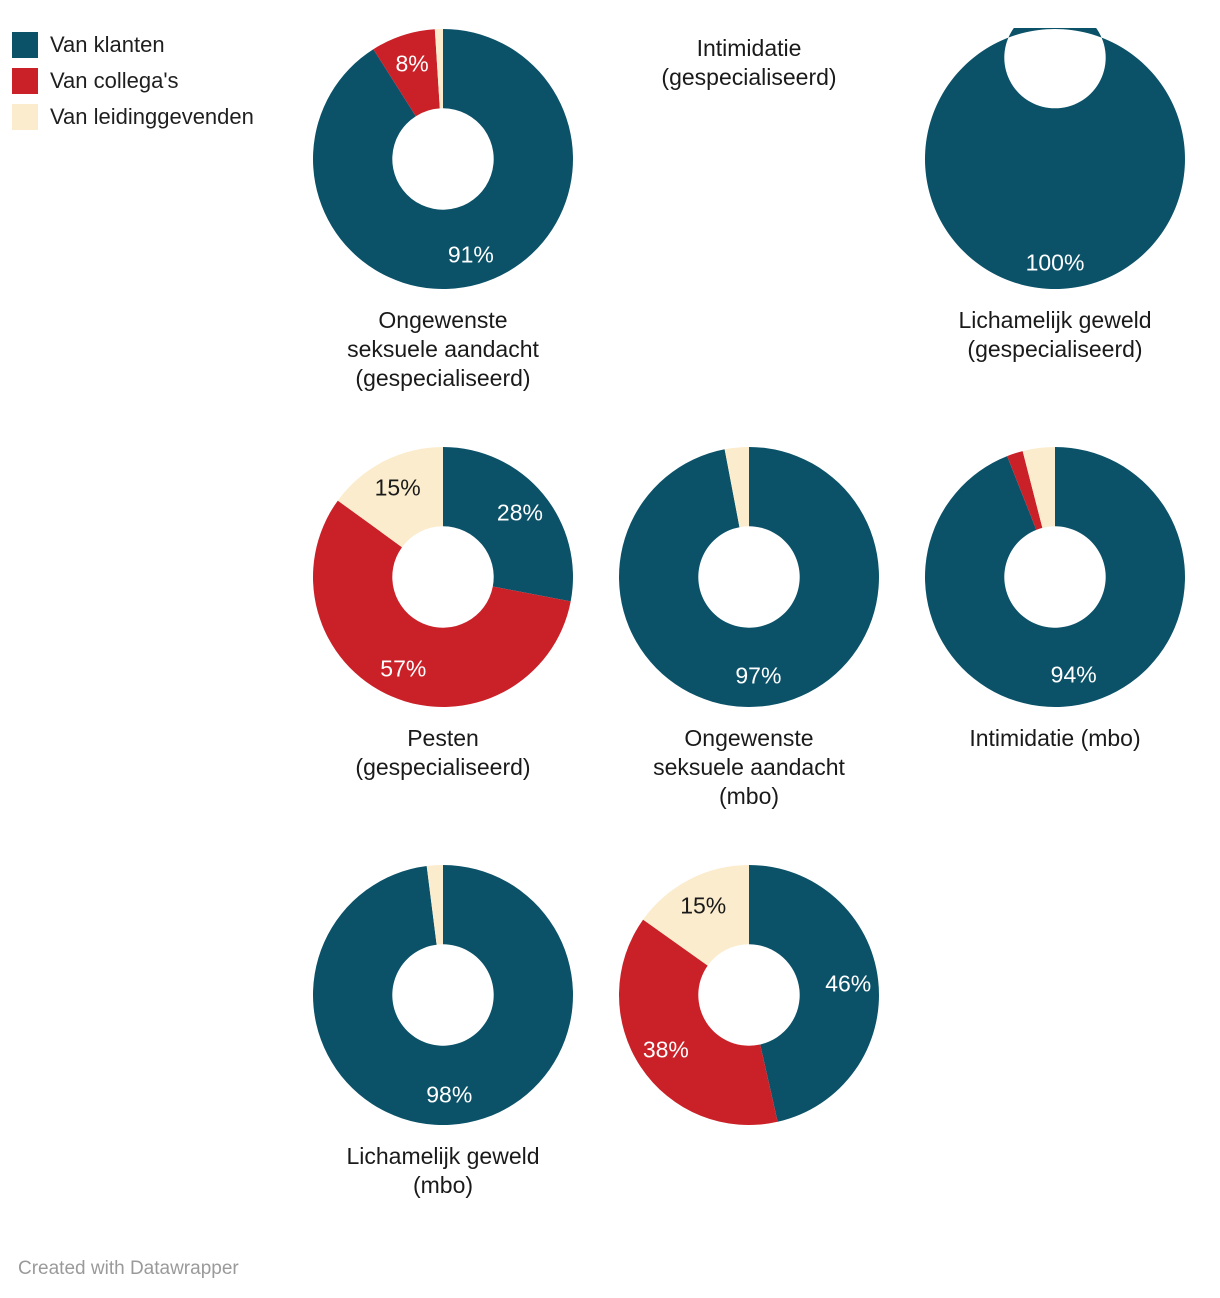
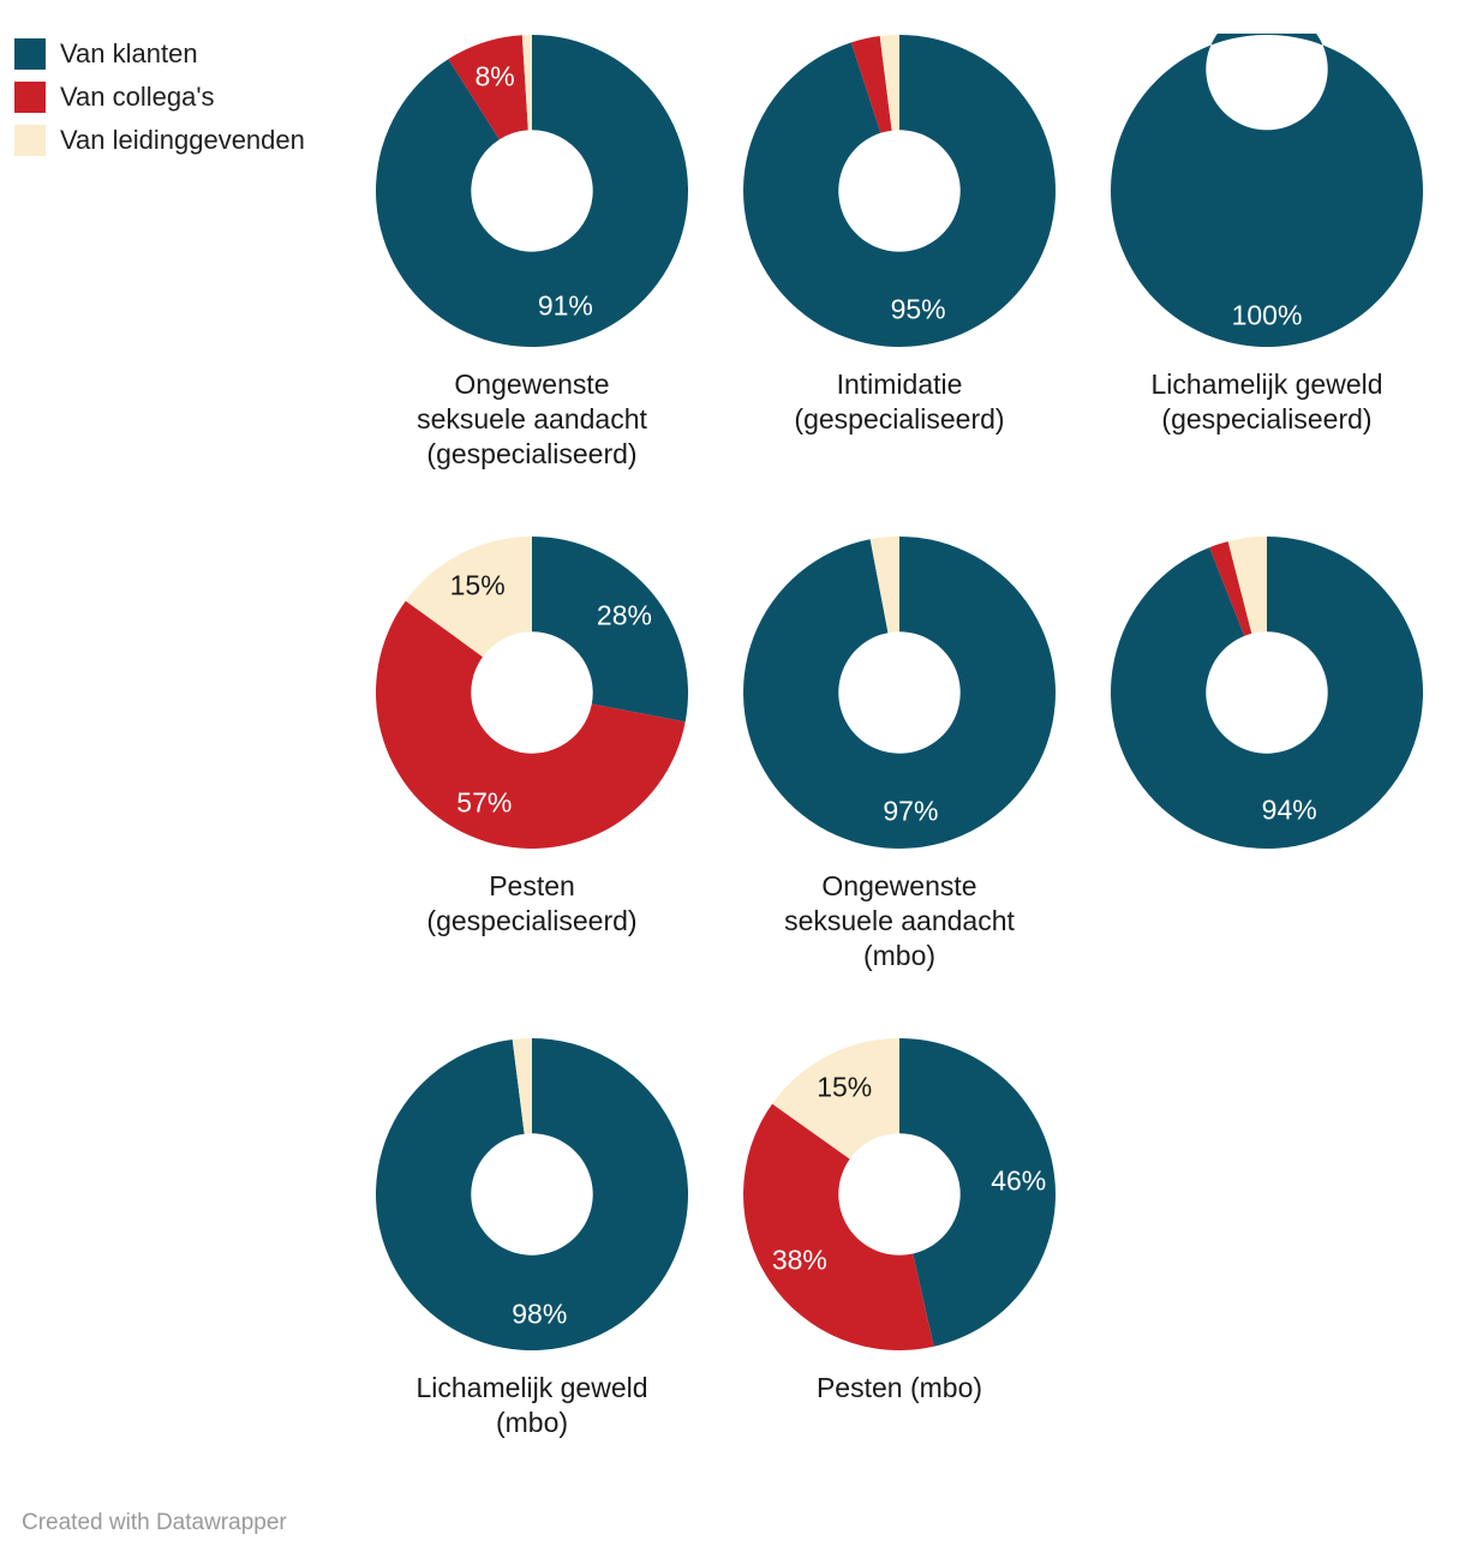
  Van klanten
  Van collega's
  Van leidinggevenden
  91%
  8%
  Ongewenste
  seksuele aandacht
  (gespecialiseerd)
+ 95%
  Intimidatie
  (gespecialiseerd)
  100%
  Lichamelijk geweld
  (gespecialiseerd)
  28%
  57%
  15%
  Pesten
  (gespecialiseerd)
  97%
  Ongewenste
  seksuele aandacht
  (mbo)
  94%
- Intimidatie (mbo)
  98%
  Lichamelijk geweld
  (mbo)
  46%
  38%
  15%
+ Pesten (mbo)
  Created with Datawrapper
